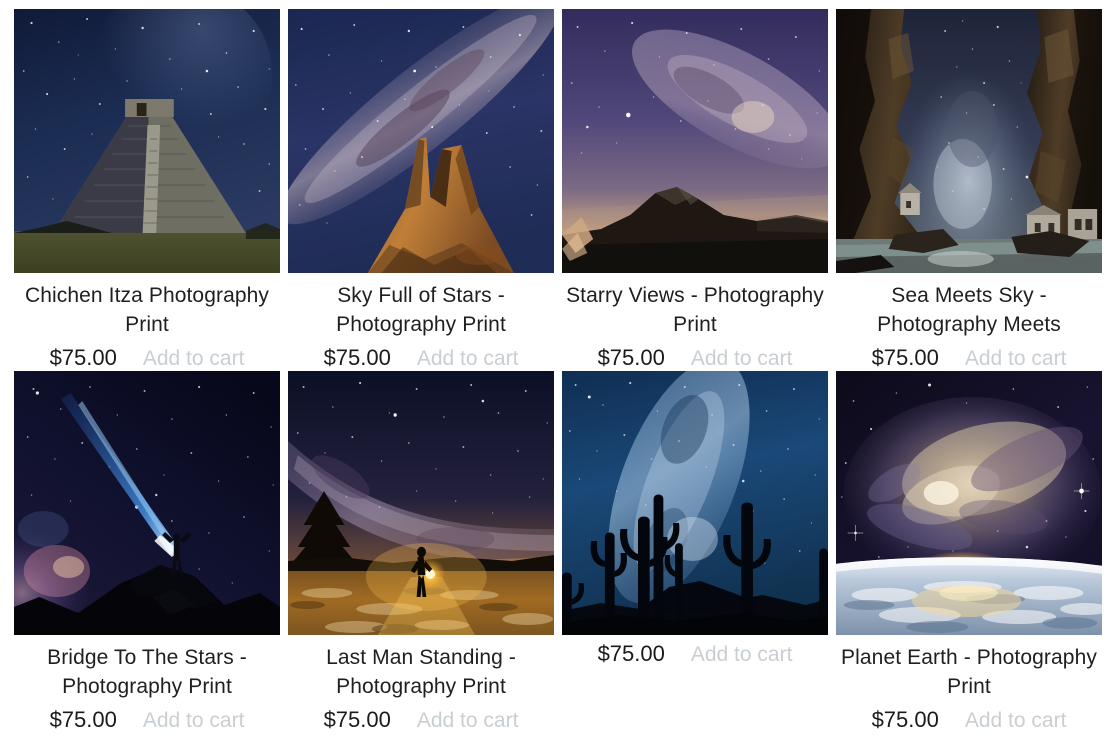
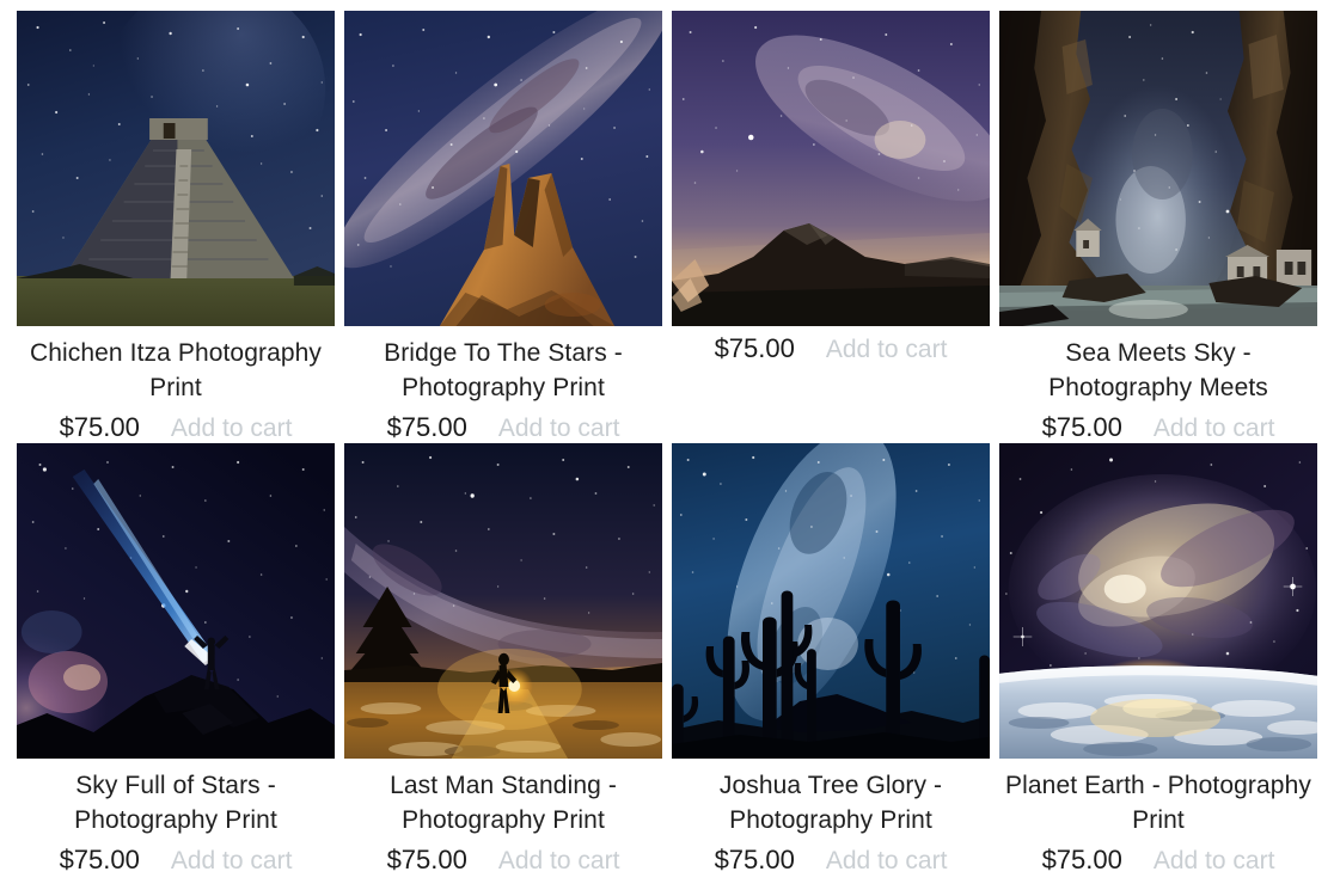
  Chichen Itza Photography Print
  $75.00
  Add to cart
- Sky Full of Stars - Photography Print
+ Bridge To The Stars - Photography Print
  $75.00
  Add to cart
- Starry Views - Photography Print
  $75.00
  Add to cart
  Sea Meets Sky - Photography Meets
  $75.00
  Add to cart
- Bridge To The Stars - Photography Print
+ Sky Full of Stars - Photography Print
  $75.00
  Add to cart
  Last Man Standing - Photography Print
  $75.00
  Add to cart
+ Joshua Tree Glory - Photography Print
  $75.00
  Add to cart
  Planet Earth - Photography Print
  $75.00
  Add to cart
